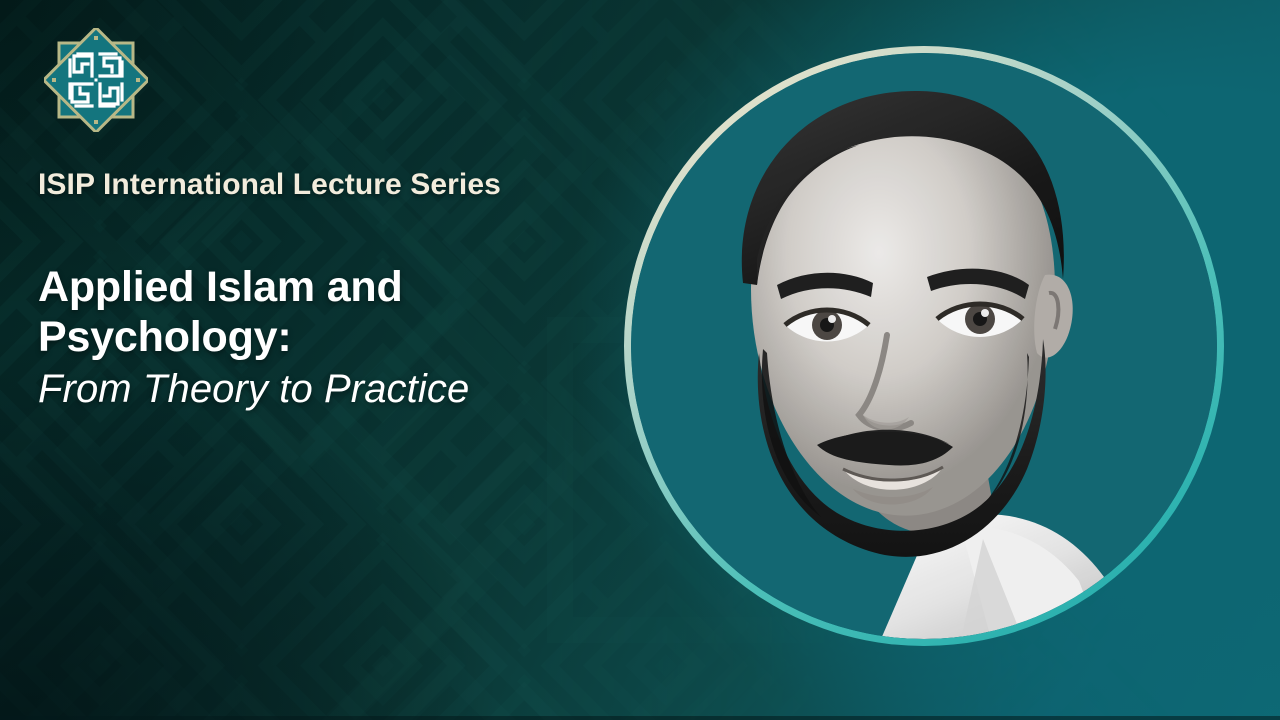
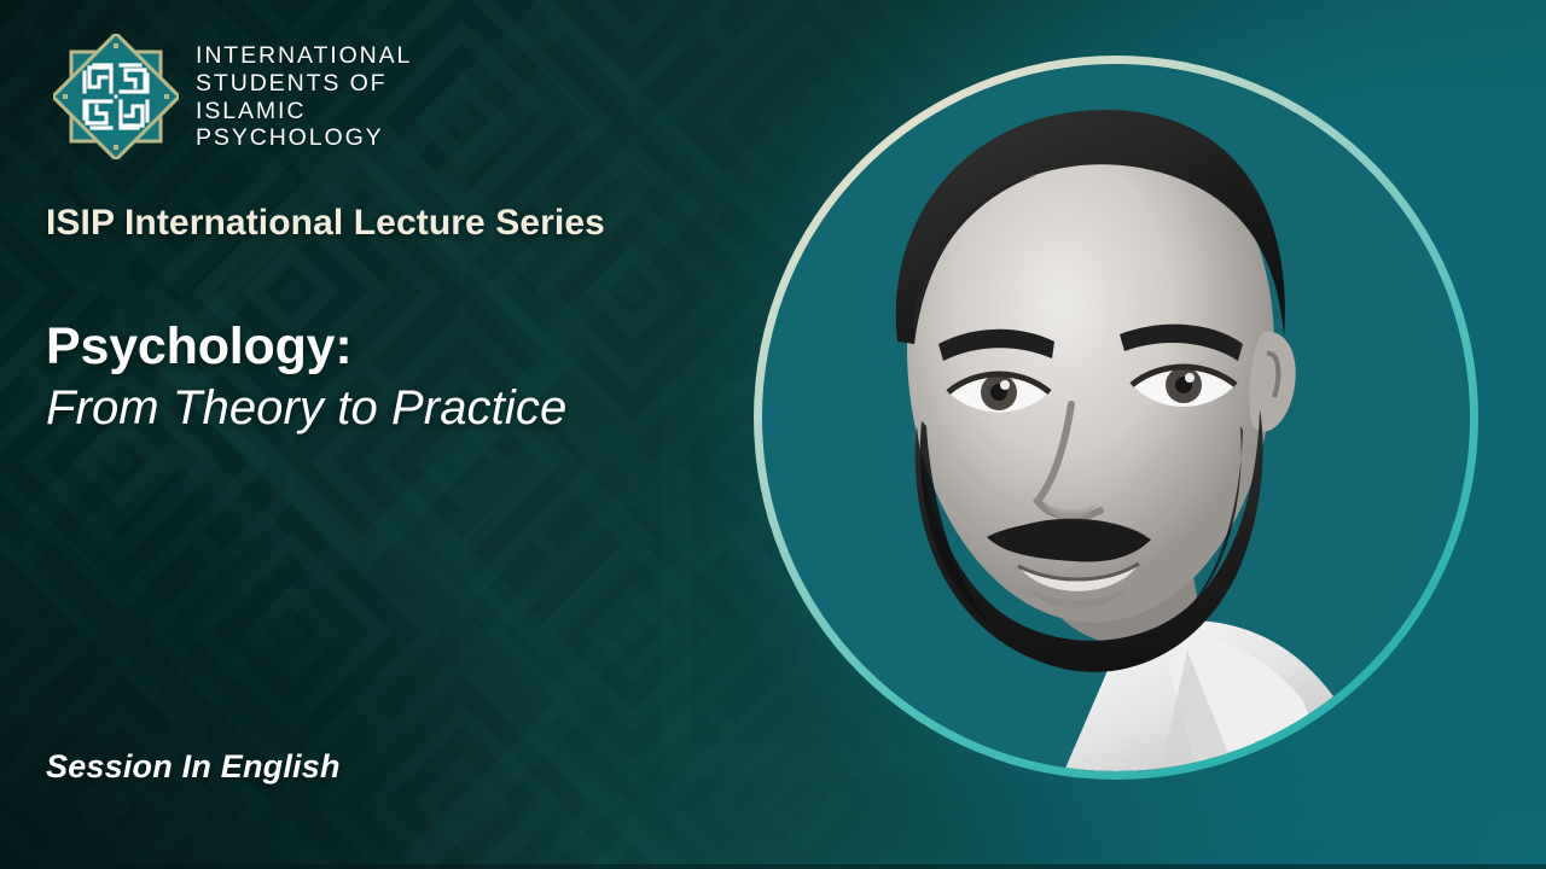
+ INTERNATIONAL
+ STUDENTS OF
+ ISLAMIC
+ PSYCHOLOGY
  ISIP International Lecture Series
- Applied Islam and
  Psychology:
  From Theory to Practice
+ Session In English
